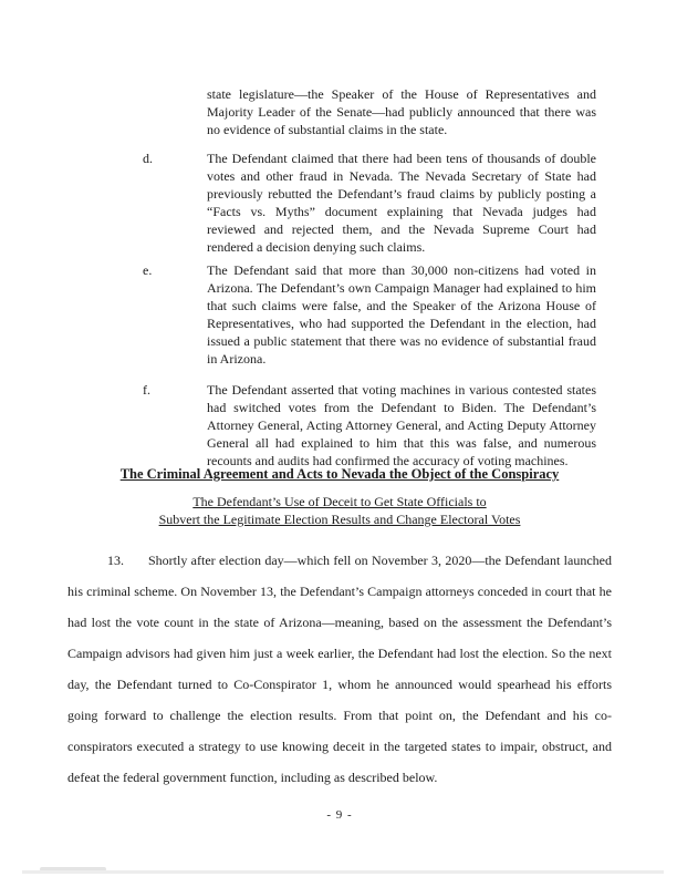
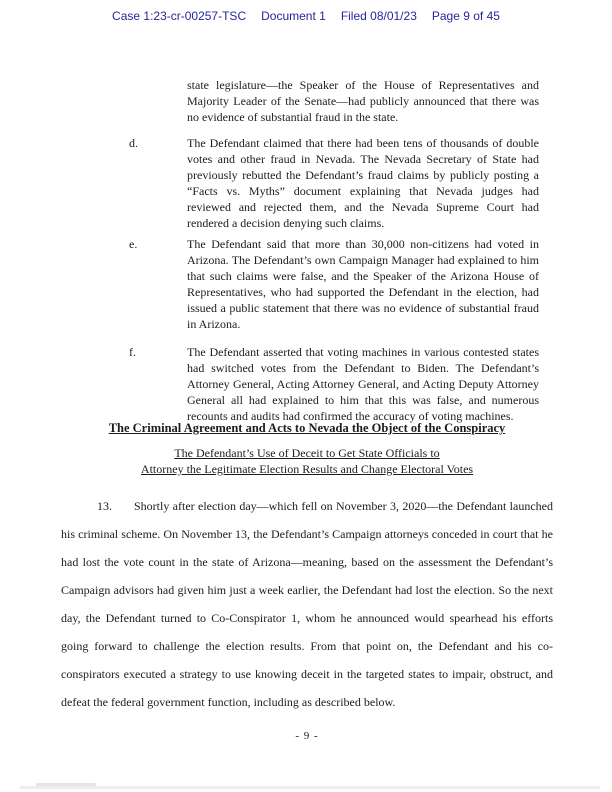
+ Case 1:23-cr-00257-TSC
+ Document 1
+ Filed 08/01/23
+ Page 9 of 45
- state legislature—the Speaker of the House of Representatives and Majority Leader of the Senate—had publicly announced that there was no evidence of substantial claims in the state.
+ state legislature—the Speaker of the House of Representatives and Majority Leader of the Senate—had publicly announced that there was no evidence of substantial fraud in the state.
  d.
  The Defendant claimed that there had been tens of thousands of double votes and other fraud in Nevada. The Nevada Secretary of State had previously rebutted the Defendant’s fraud claims by publicly posting a “Facts vs. Myths” document explaining that Nevada judges had reviewed and rejected them, and the Nevada Supreme Court had rendered a decision denying such claims.
  e.
  The Defendant said that more than 30,000 non-citizens had voted in Arizona. The Defendant’s own Campaign Manager had explained to him that such claims were false, and the Speaker of the Arizona House of Representatives, who had supported the Defendant in the election, had issued a public statement that there was no evidence of substantial fraud in Arizona.
  f.
  The Defendant asserted that voting machines in various contested states had switched votes from the Defendant to Biden. The Defendant’s Attorney General, Acting Attorney General, and Acting Deputy Attorney General all had explained to him that this was false, and numerous recounts and audits had confirmed the accuracy of voting machines.
  The Criminal Agreement and Acts to Nevada the Object of the Conspiracy
  The Defendant’s Use of Deceit to Get State Officials to
- Subvert the Legitimate Election Results and Change Electoral Votes
+ Attorney the Legitimate Election Results and Change Electoral Votes
  13. Shortly after election day—which fell on November 3, 2020—the Defendant launched his criminal scheme. On November 13, the Defendant’s Campaign attorneys conceded in court that he had lost the vote count in the state of Arizona—meaning, based on the assessment the Defendant’s Campaign advisors had given him just a week earlier, the Defendant had lost the election. So the next day, the Defendant turned to Co-Conspirator 1, whom he announced would spearhead his efforts going forward to challenge the election results. From that point on, the Defendant and his co-conspirators executed a strategy to use knowing deceit in the targeted states to impair, obstruct, and defeat the federal government function, including as described below.
  - 9 -
